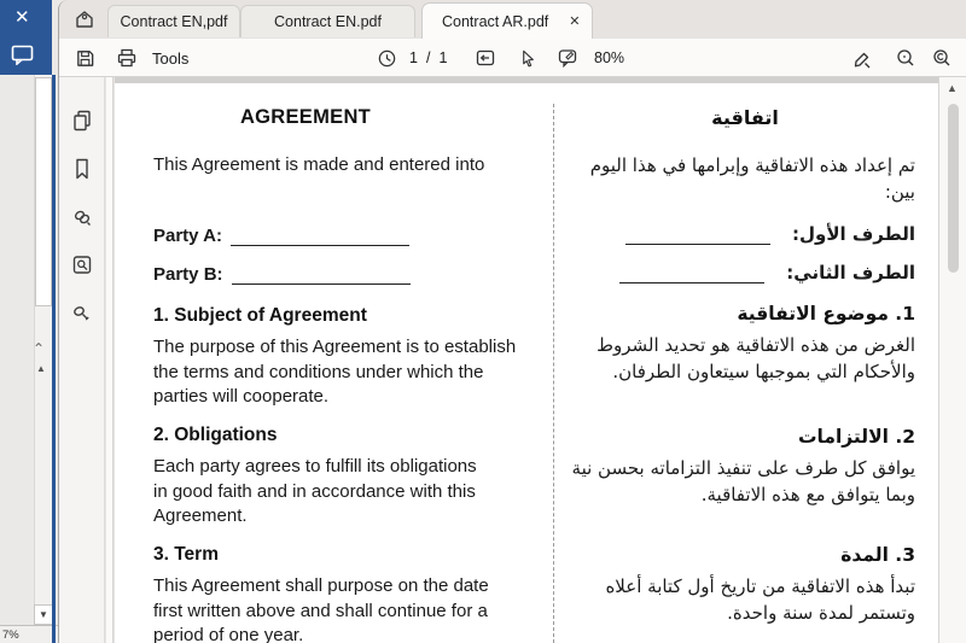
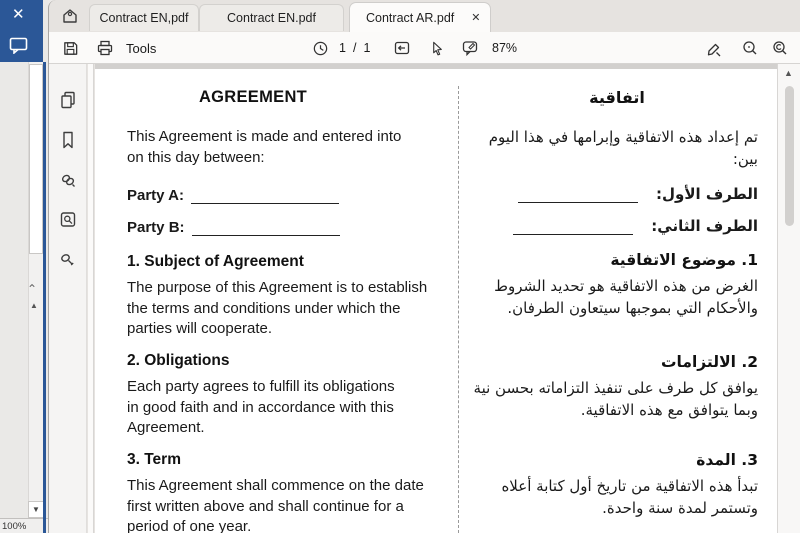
  ✕
  ⌃
  ▲
  ▼
- 7%
+ 100%
  Contract EN,pdf
  Contract EN.pdf
  Contract AR.pdf
  ✕
  Tools
  1
  /
  1
- 80%
+ 87%
  AGREEMENT
  This Agreement is made and entered into
+ on this day between:
  Party A:
  Party B:
  1. Subject of Agreement
  The purpose of this Agreement is to establish
  the terms and conditions under which the
  parties will cooperate.
  2. Obligations
  Each party agrees to fulfill its obligations
  in good faith and in accordance with this
  Agreement.
  3. Term
- This Agreement shall purpose on the date
+ This Agreement shall commence on the date
  first written above and shall continue for a
  period of one year.
  اتفاقية
  تم إعداد هذه الاتفاقية وإبرامها في هذا اليوم بين:
  الطرف الأول:
  الطرف الثاني:
  1. موضوع الاتفاقية
  الغرض من هذه الاتفاقية هو تحديد الشروط
  والأحكام التي بموجبها سيتعاون الطرفان.
  2. الالتزامات
  يوافق كل طرف على تنفيذ التزاماته بحسن نية
  وبما يتوافق مع هذه الاتفاقية.
  3. المدة
  تبدأ هذه الاتفاقية من تاريخ أول كتابة أعلاه
  وتستمر لمدة سنة واحدة.
  ▲
